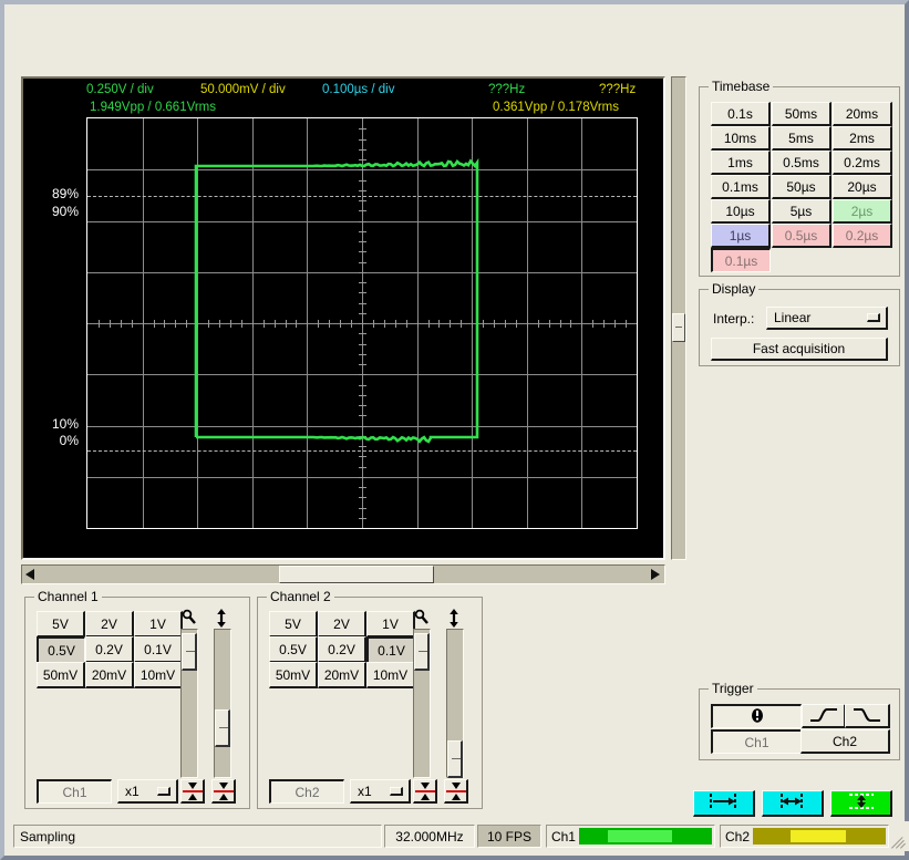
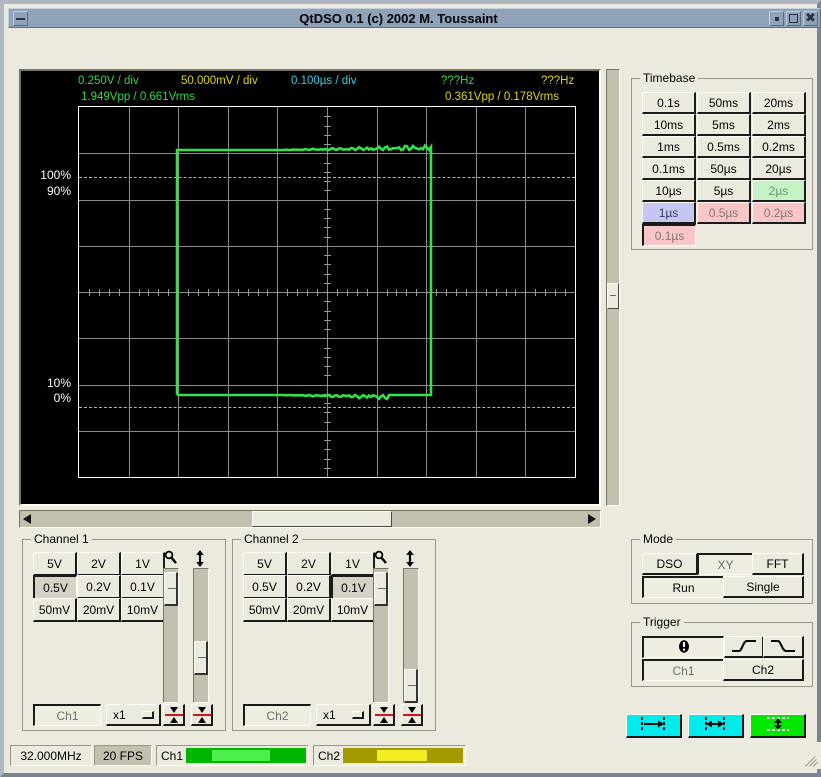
+ QtDSO 0.1 (c) 2002 M. Toussaint
+ ✖
  0.250V / div
  50.000mV / div
  0.100µs / div
  ???Hz
  ???Hz
  1.949Vpp / 0.661Vrms
  0.361Vpp / 0.178Vrms
- 89%
+ 100%
  90%
  10%
  0%
  Timebase
  0.1s
  50ms
  20ms
  10ms
  5ms
  2ms
  1ms
  0.5ms
  0.2ms
  0.1ms
  50µs
  20µs
  10µs
  5µs
  2µs
  1µs
  0.5µs
  0.2µs
  0.1µs
- Display
- Interp.:
- Linear
- Fast acquisition
  Channel 1
  5V
  2V
  1V
  0.5V
  0.2V
  0.1V
  50mV
  20mV
  10mV
  Ch1
  x1
  Channel 2
  5V
  2V
  1V
  0.5V
  0.2V
  0.1V
  50mV
  20mV
  10mV
  Ch2
  x1
+ Mode
+ DSO
+ XY
+ FFT
+ Run
+ Single
  Trigger
  Ch1
  Ch2
- Sampling
  32.000MHz
- 10 FPS
+ 20 FPS
  Ch1
  Ch2
